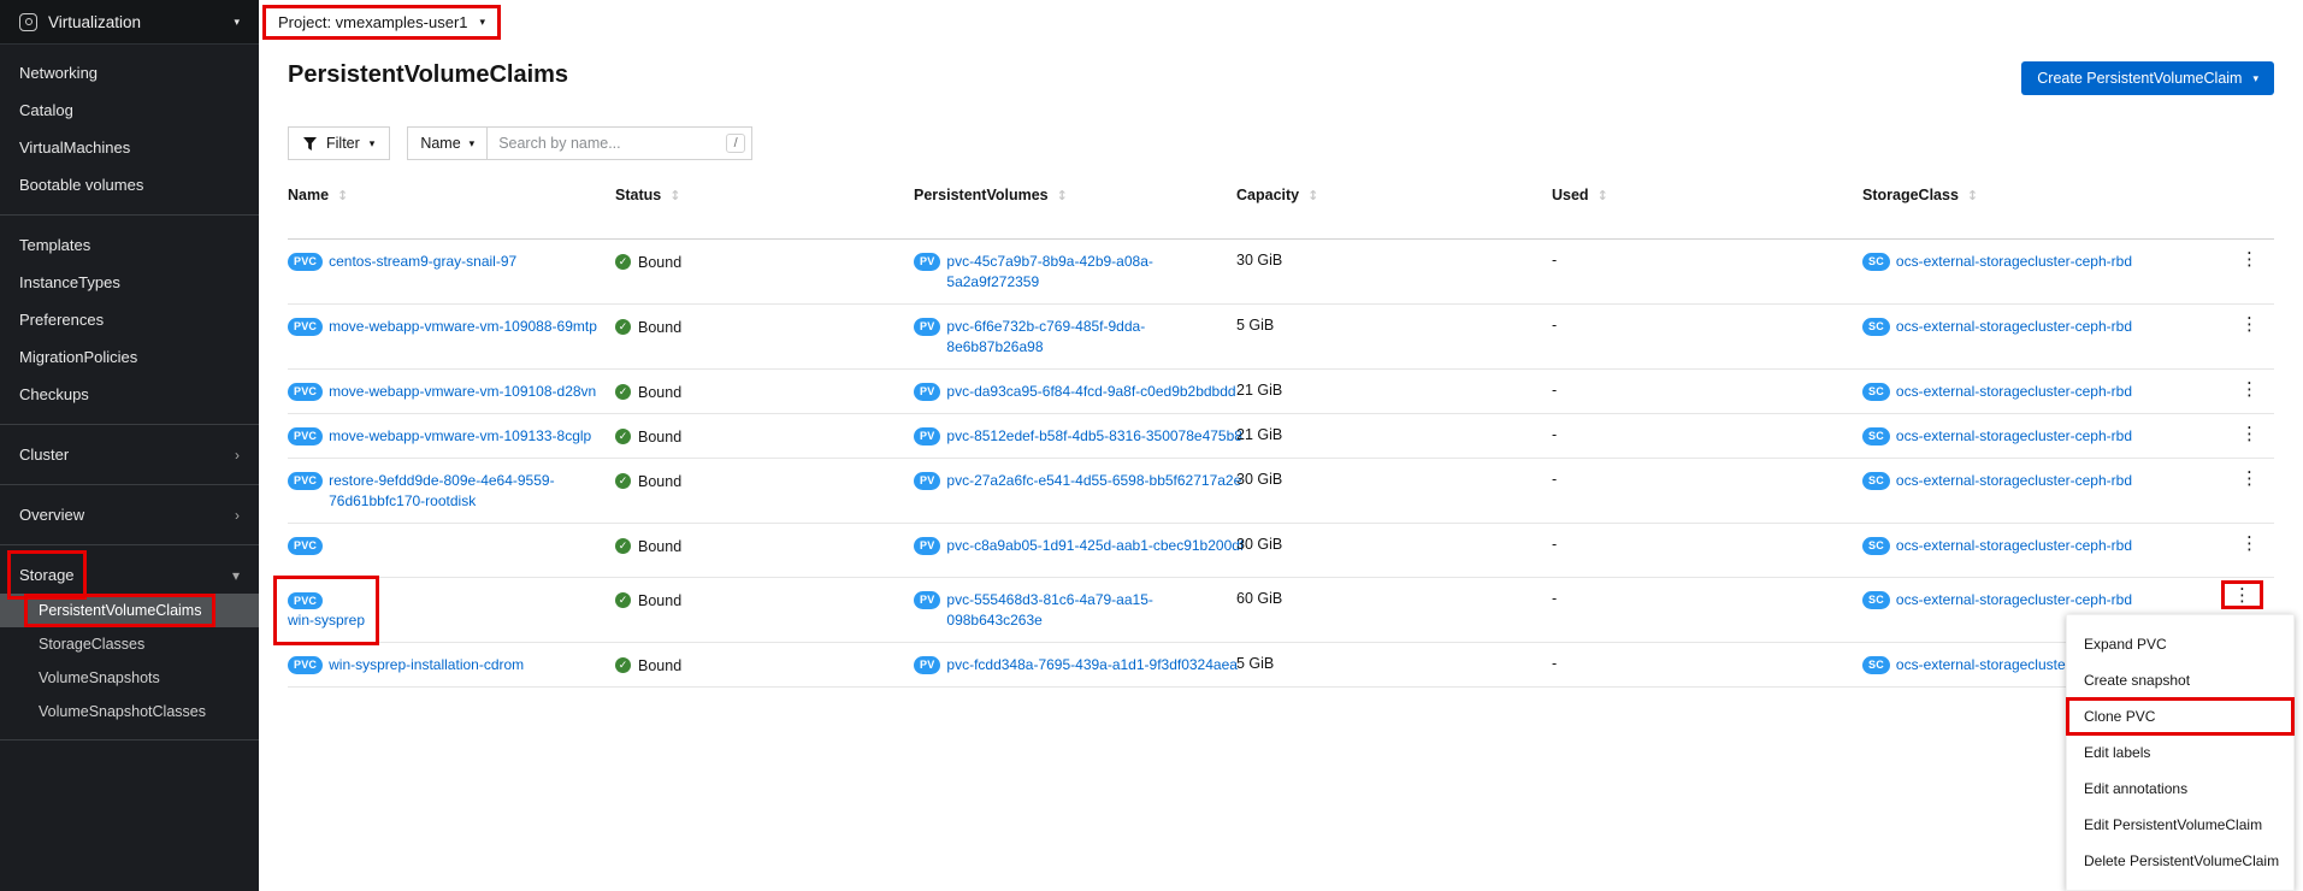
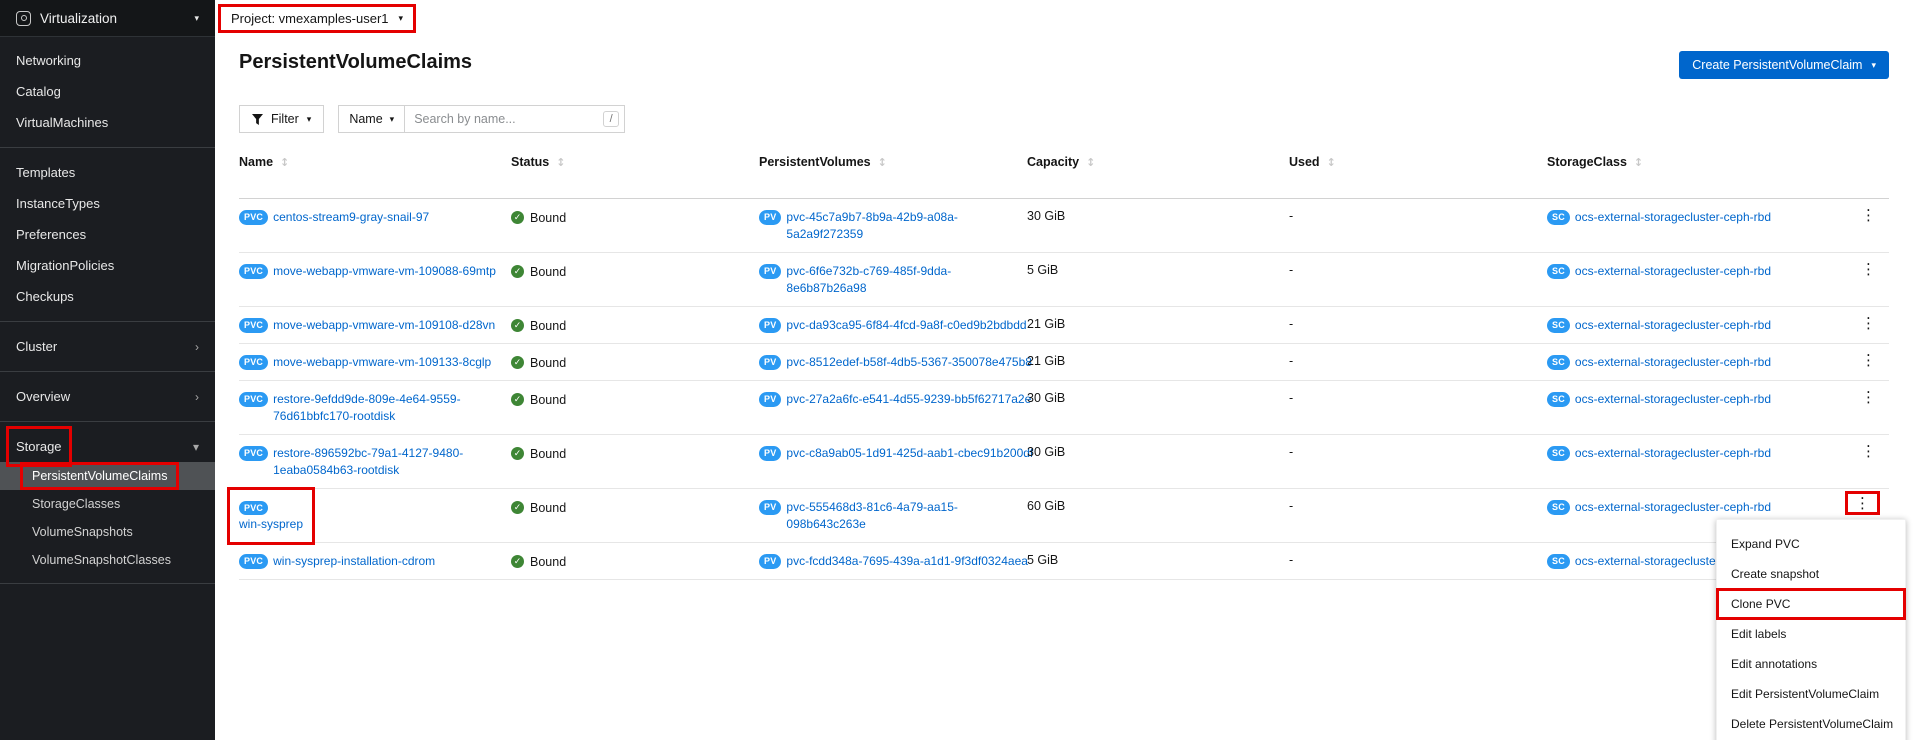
  Virtualization
  ▾
  Networking
  Catalog
  VirtualMachines
- Bootable volumes
  Templates
  InstanceTypes
  Preferences
  MigrationPolicies
  Checkups
  Cluster
  ›
  Overview
  ›
  Storage
  ▾
  PersistentVolumeClaims
  StorageClasses
  VolumeSnapshots
  VolumeSnapshotClasses
  Project: vmexamples-user1
  ▾
  PersistentVolumeClaims
  Create PersistentVolumeClaim
  ▾
  Filter
  ▾
  Name
  ▾
  Search by name...
  /
  Name
  ↕
  Status
  ↕
  PersistentVolumes
  ↕
  Capacity
  ↕
  Used
  ↕
  StorageClass
  ↕
  PVC
  centos-stream9-gray-snail-97
  ✓
  Bound
  PV
  pvc-45c7a9b7-8b9a-42b9-a08a-
  5a2a9f272359
  30 GiB
  -
  SC
  ocs-external-storagecluster-ceph-rbd
  ⋮
  PVC
  move-webapp-vmware-vm-109088-69mtp
  ✓
  Bound
  PV
  pvc-6f6e732b-c769-485f-9dda-
  8e6b87b26a98
  5 GiB
  -
  SC
  ocs-external-storagecluster-ceph-rbd
  ⋮
  PVC
  move-webapp-vmware-vm-109108-d28vn
  ✓
  Bound
  PV
  pvc-da93ca95-6f84-4fcd-9a8f-c0ed9b2bdbdd
  21 GiB
  -
  SC
  ocs-external-storagecluster-ceph-rbd
  ⋮
  PVC
  move-webapp-vmware-vm-109133-8cglp
  ✓
  Bound
  PV
- pvc-8512edef-b58f-4db5-8316-350078e475b8
+ pvc-8512edef-b58f-4db5-5367-350078e475b8
  21 GiB
  -
  SC
  ocs-external-storagecluster-ceph-rbd
  ⋮
  PVC
  restore-9efdd9de-809e-4e64-9559-
  76d61bbfc170-rootdisk
  ✓
  Bound
  PV
- pvc-27a2a6fc-e541-4d55-6598-bb5f62717a2e
+ pvc-27a2a6fc-e541-4d55-9239-bb5f62717a2e
  30 GiB
  -
  SC
  ocs-external-storagecluster-ceph-rbd
  ⋮
  PVC
+ restore-896592bc-79a1-4127-9480-
+ 1eaba0584b63-rootdisk
  ✓
  Bound
  PV
  pvc-c8a9ab05-1d91-425d-aab1-cbec91b200df
  30 GiB
  -
  SC
  ocs-external-storagecluster-ceph-rbd
  ⋮
  PVC
  win-sysprep
  ✓
  Bound
  PV
  pvc-555468d3-81c6-4a79-aa15-
  098b643c263e
  60 GiB
  -
  SC
  ocs-external-storagecluster-ceph-rbd
  ⋮
  Expand PVC
  Create snapshot
  Clone PVC
  Edit labels
  Edit annotations
  Edit PersistentVolumeClaim
  Delete PersistentVolumeClaim
  PVC
  win-sysprep-installation-cdrom
  ✓
  Bound
  PV
  pvc-fcdd348a-7695-439a-a1d1-9f3df0324aea
  5 GiB
  -
  SC
  ocs-external-storagecluste
